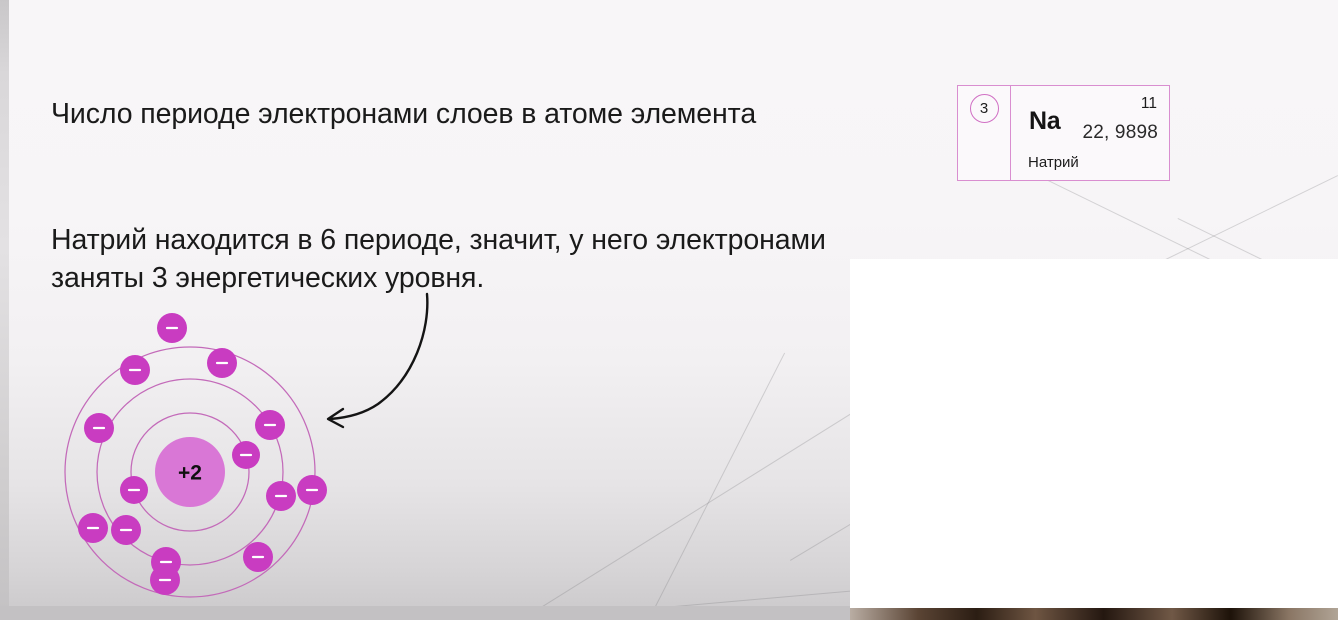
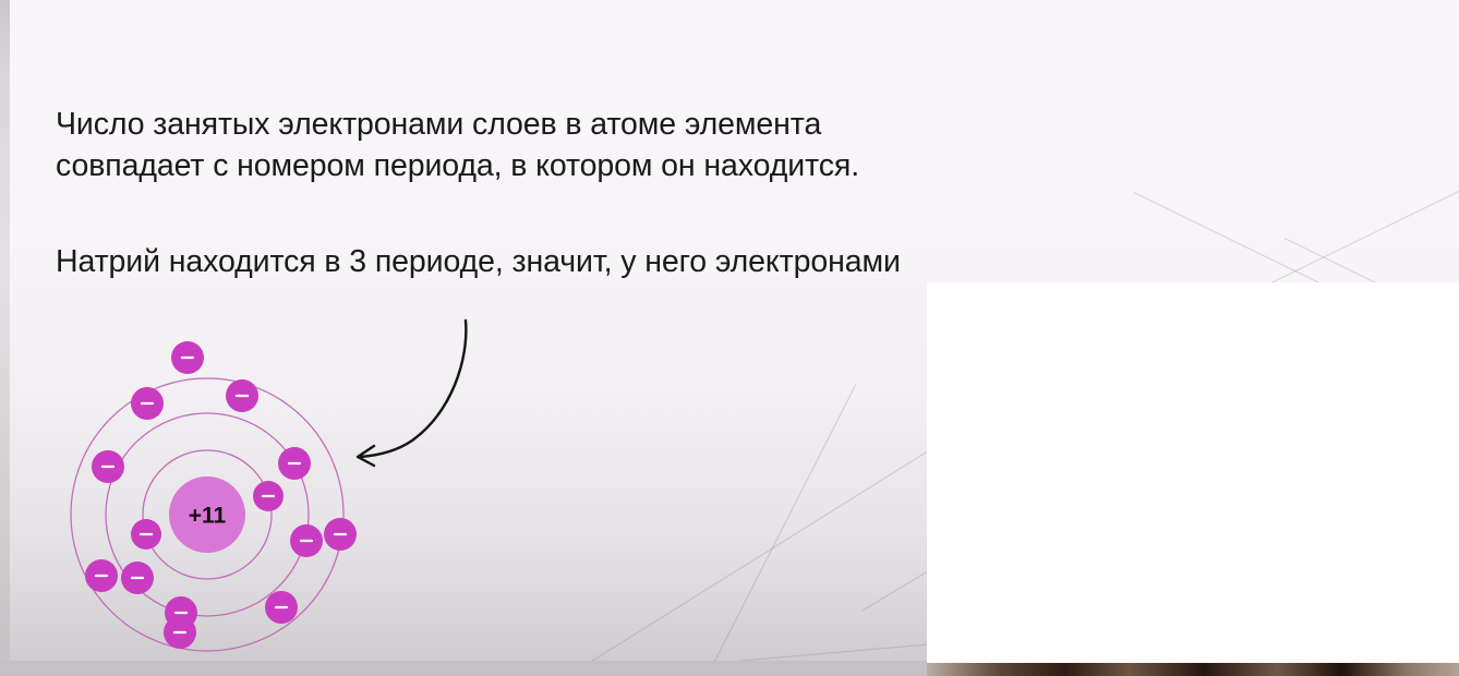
- Число периоде электронами слоев в атоме элемента
+ Число занятых электронами слоев в атоме элемента
+ совпадает с номером периода, в котором он находится.
- Натрий находится в 6 периоде, значит, у него электронами
+ Натрий находится в 3 периоде, значит, у него электронами
- заняты 3 энергетических уровня.
- 3
- 11
- Na
- 22, 9898
- Натрий
- +2
+ +11
